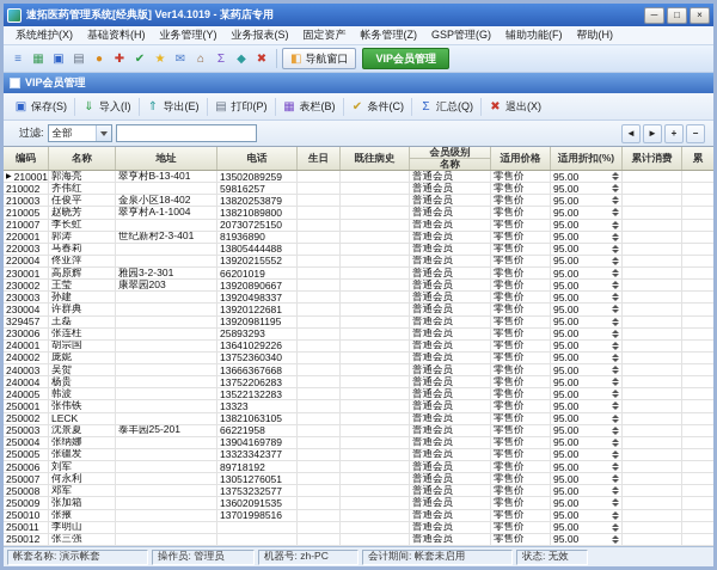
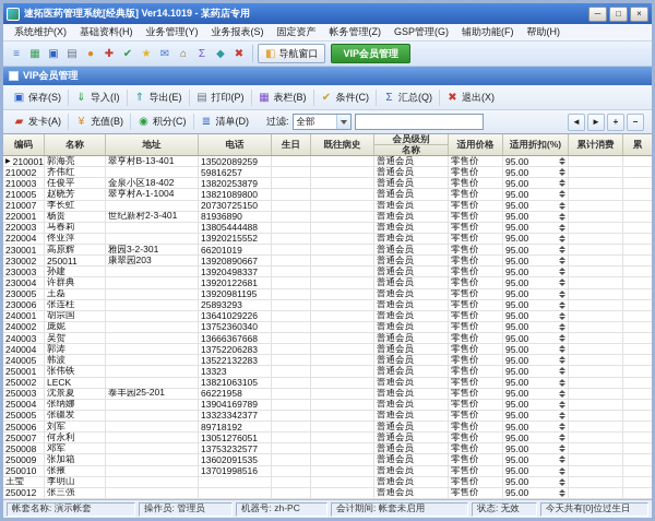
  速拓医药管理系统[经典版] Ver14.1019 - 某药店专用
  ─
  □
  ×
  系统维护(X)
  基础资料(H)
  业务管理(Y)
  业务报表(S)
  固定资产
  帐务管理(Z)
  GSP管理(G)
  辅助功能(F)
  帮助(H)
  ≡
  ▦
  ▣
  ▤
  ●
  ✚
  ✔
  ★
  ✉
  ⌂
  Σ
  ◆
  ✖
  ◧
  导航窗口
  VIP会员管理
  VIP会员管理
  ▣
  保存(S)
  ⇓
  导入(I)
  ⇑
  导出(E)
  ▤
  打印(P)
  ▦
  表栏(B)
  ✔
  条件(C)
  Σ
  汇总(Q)
  ✖
  退出(X)
+ ▰
+ 发卡(A)
+ ¥
+ 充值(B)
+ ◉
+ 积分(C)
+ ≣
+ 清单(D)
  过滤:
  全部
  ◄
  ►
  +
  −
  编码
  名称
  地址
  电话
  生日
  既往病史
  会员级别
  名称
  适用价格
  适用折扣(%)
  累计消费
  累
  210001
  郭海亮
  翠亨村B-13-401
  13502089259
  普通会员
  零售价
  95.00
  210002
  齐伟红
  59816257
  普通会员
  零售价
  95.00
  210003
  任俊平
  金泉小区18-402
  13820253879
  普通会员
  零售价
  95.00
  210005
  赵晓芳
  翠亨村A-1-1004
  13821089800
  普通会员
  零售价
  95.00
  210007
  李长虹
  20730725150
  普通会员
  零售价
  95.00
  220001
- 郭涛
+ 杨贵
  世纪新村2-3-401
  81936890
  普通会员
  零售价
  95.00
  220003
  马春莉
  13805444488
  普通会员
  零售价
  95.00
  220004
  佟亚萍
  13920215552
  普通会员
  零售价
  95.00
  230001
  高原辉
  雅园3-2-301
  66201019
  普通会员
  零售价
  95.00
  230002
- 王莹
+ 250011
  康翠园203
  13920890667
  普通会员
  零售价
  95.00
  230003
  孙建
  13920498337
  普通会员
  零售价
  95.00
  230004
  许群典
  13920122681
  普通会员
  零售价
  95.00
- 329457
+ 230005
  王磊
  13920981195
  普通会员
  零售价
  95.00
  230006
  张连柱
  25893293
  普通会员
  零售价
  95.00
  240001
  胡宗国
  13641029226
  普通会员
  零售价
  95.00
  240002
  庞妮
  13752360340
  普通会员
  零售价
  95.00
  240003
  吴贺
  13666367668
  普通会员
  零售价
  95.00
  240004
- 杨贵
+ 郭涛
  13752206283
  普通会员
  零售价
  95.00
  240005
  韩波
  13522132283
  普通会员
  零售价
  95.00
  250001
  张伟铁
  13323
  普通会员
  零售价
  95.00
  250002
  LECK
  13821063105
  普通会员
  零售价
  95.00
  250003
  沈景夏
  泰丰园25-201
  66221958
  普通会员
  零售价
  95.00
  250004
  张纳娜
  13904169789
  普通会员
  零售价
  95.00
  250005
  张疆发
  13323342377
  普通会员
  零售价
  95.00
  250006
  刘军
  89718192
  普通会员
  零售价
  95.00
  250007
  何永利
  13051276051
  普通会员
  零售价
  95.00
  250008
  邓军
  13753232577
  普通会员
  零售价
  95.00
  250009
  张加箱
  13602091535
  普通会员
  零售价
  95.00
  250010
  张掖
  13701998516
  普通会员
  零售价
  95.00
- 250011
+ 王莹
  李明山
  普通会员
  零售价
  95.00
  250012
  张三强
  普通会员
  零售价
  95.00
  帐套名称: 演示帐套
  操作员: 管理员
  机器号: zh-PC
  会计期间: 帐套未启用
  状态: 无效
+ 今天共有[0]位过生日
